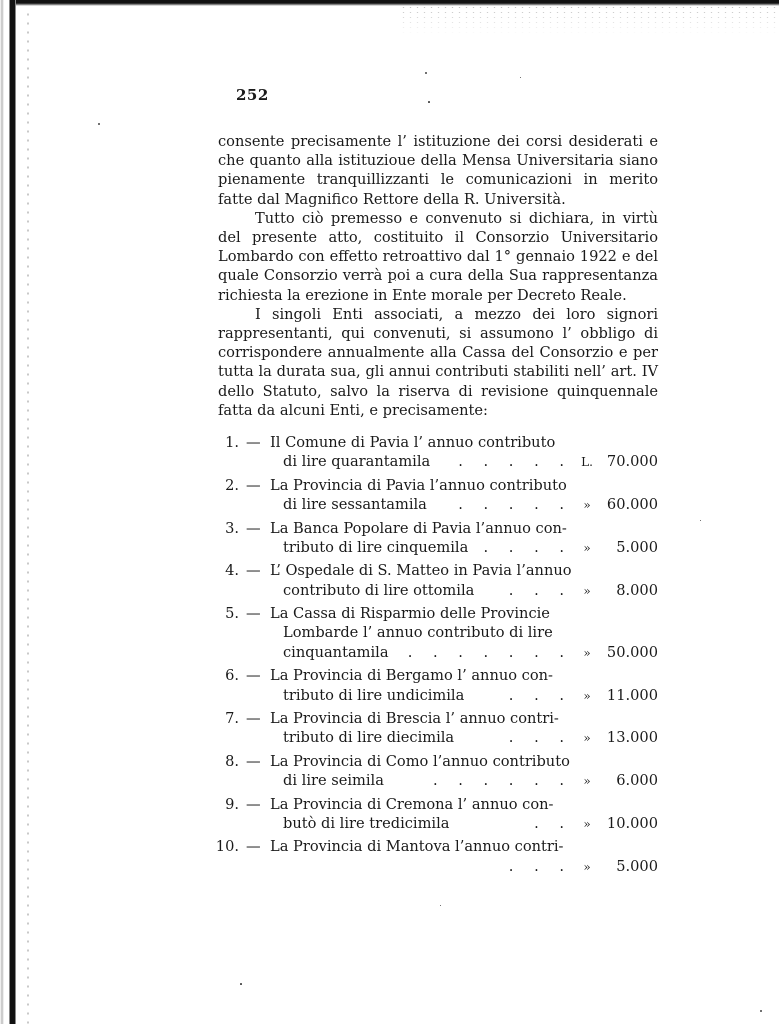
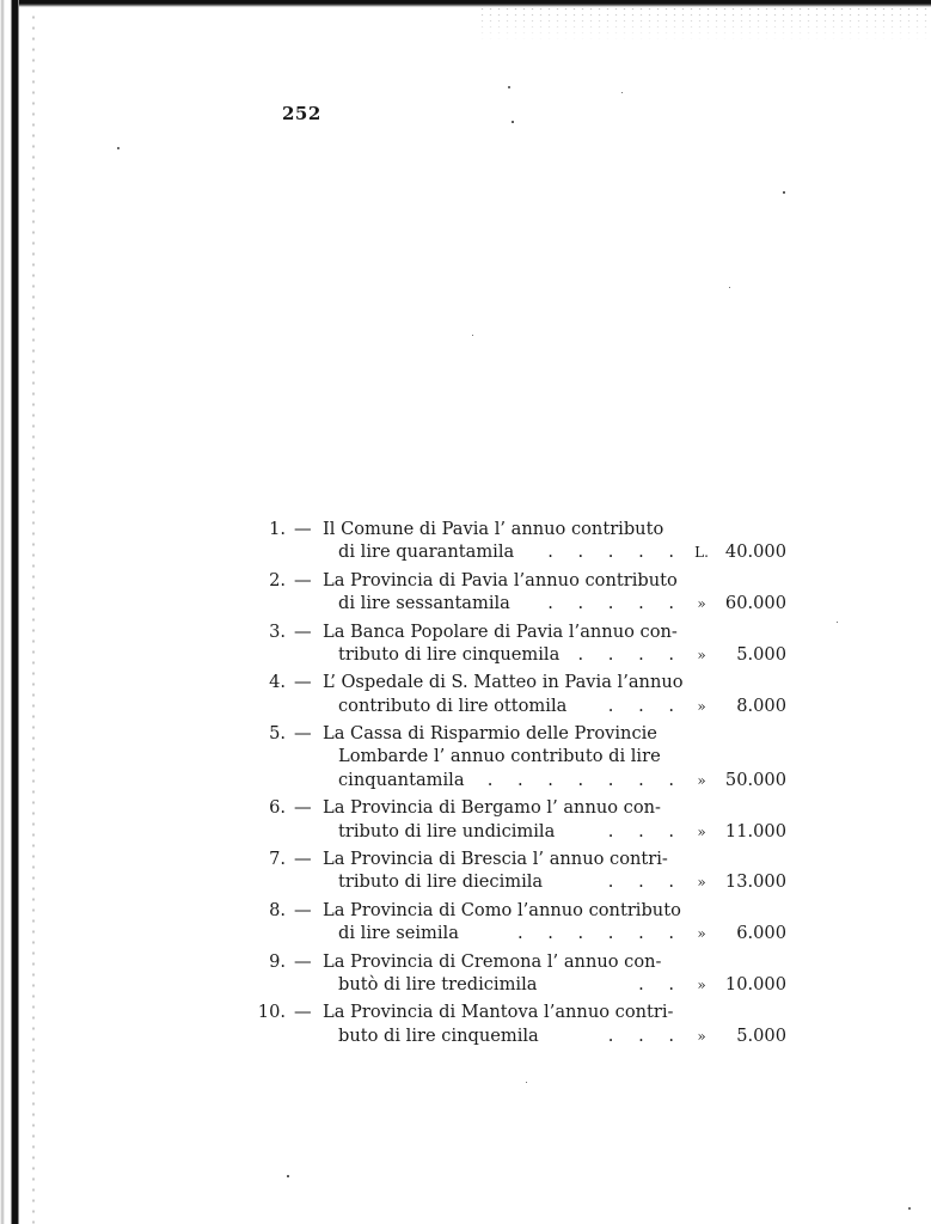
  252
- consente precisamente l’ istituzione dei corsi desiderati e che quanto alla istituzioue della Mensa Universitaria siano pienamente tranquillizzanti le comunicazioni in merito fatte dal Magnifico Rettore della R. Università.
- Tutto ciò premesso e convenuto si dichiara, in virtù del presente atto, costituito il Consorzio Universitario Lombardo con effetto retroattivo dal 1° gennaio 1922 e del quale Consorzio verrà poi a cura della Sua rappresentanza richiesta la erezione in Ente morale per Decreto Reale.
- I singoli Enti associati, a mezzo dei loro signori rappresentanti, qui convenuti, si assumono l’ obbligo di corrispondere annualmente alla Cassa del Consorzio e per tutta la durata sua, gli annui contributi stabiliti nell’ art. IV dello Statuto, salvo la riserva di revisione quinquennale fatta da alcuni Enti, e precisamente:
  1.
  —
  Il Comune di Pavia l’ annuo contributo
  di lire quarantamila
  . . . . .
  L.
- 70.000
+ 40.000
  2.
  —
  La Provincia di Pavia l’annuo contributo
  di lire sessantamila
  . . . . .
  »
  60.000
  3.
  —
  La Banca Popolare di Pavia l’annuo con-
  tributo di lire cinquemila
  . . . .
  »
  5.000
  4.
  —
  L’ Ospedale di S. Matteo in Pavia l’annuo
  contributo di lire ottomila
  . . .
  »
  8.000
  5.
  —
  La Cassa di Risparmio delle Provincie
  Lombarde l’ annuo contributo di lire
  cinquantamila
  . . . . . . .
  »
  50.000
  6.
  —
  La Provincia di Bergamo l’ annuo con-
  tributo di lire undicimila
  . . .
  »
  11.000
  7.
  —
  La Provincia di Brescia l’ annuo contri-
  tributo di lire diecimila
  . . .
  »
  13.000
  8.
  —
  La Provincia di Como l’annuo contributo
  di lire seimila
  . . . . . .
  »
  6.000
  9.
  —
  La Provincia di Cremona l’ annuo con-
  butò di lire tredicimila
  . .
  »
  10.000
  10.
  —
  La Provincia di Mantova l’annuo contri-
+ buto di lire cinquemila
  . . .
  »
  5.000
